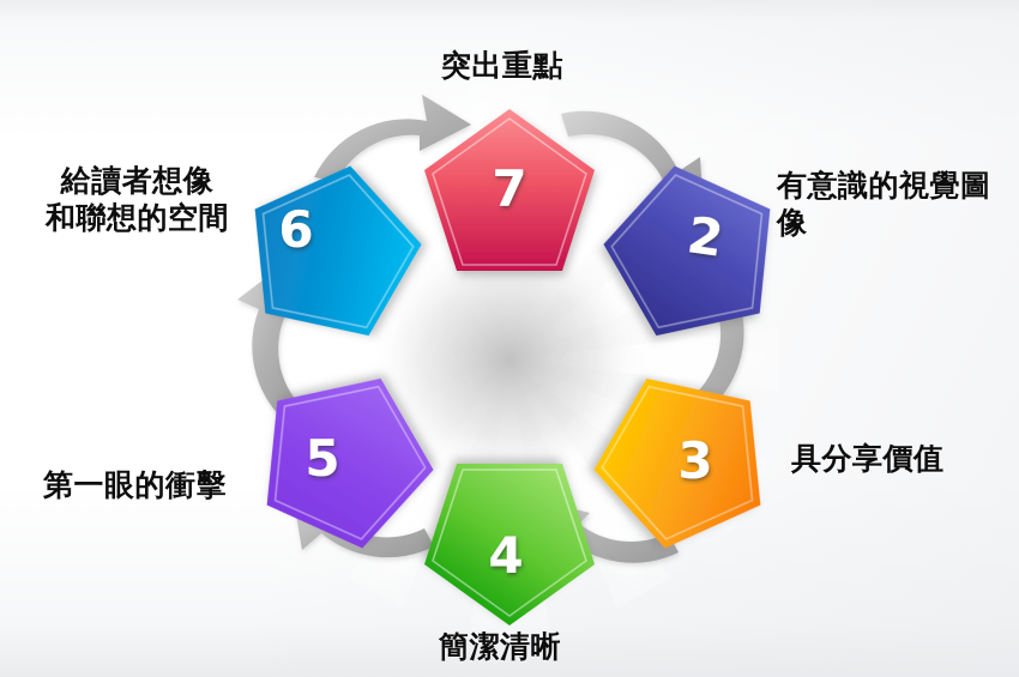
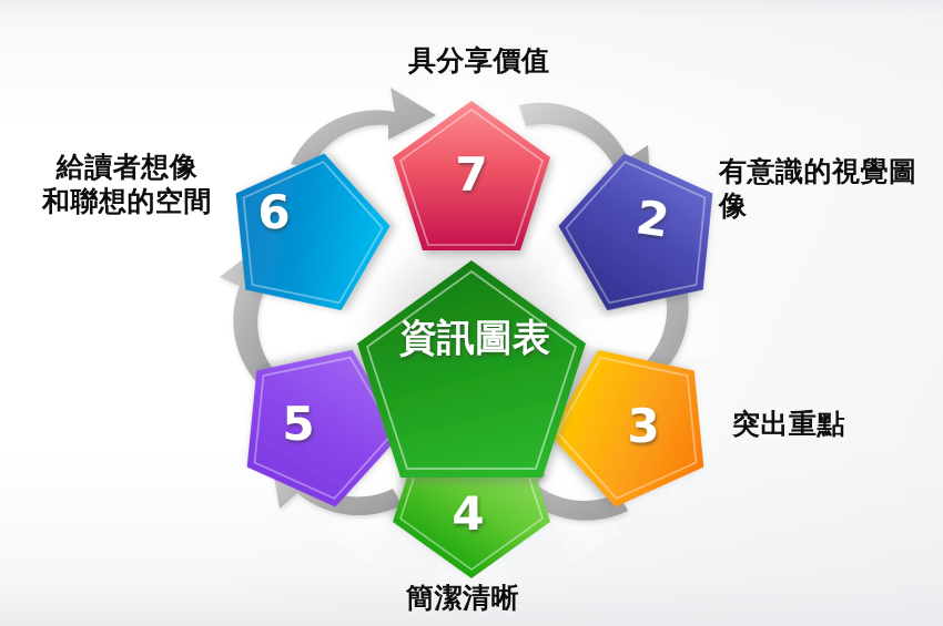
  7
  3
  4
  5
  6
+ 資訊圖表
- 突出重點
+ 具分享價值
  有意識的視覺圖像
- 具分享價值
+ 突出重點
  簡潔清晰
- 第一眼的衝擊
  給讀者想像
  和聯想的空間
